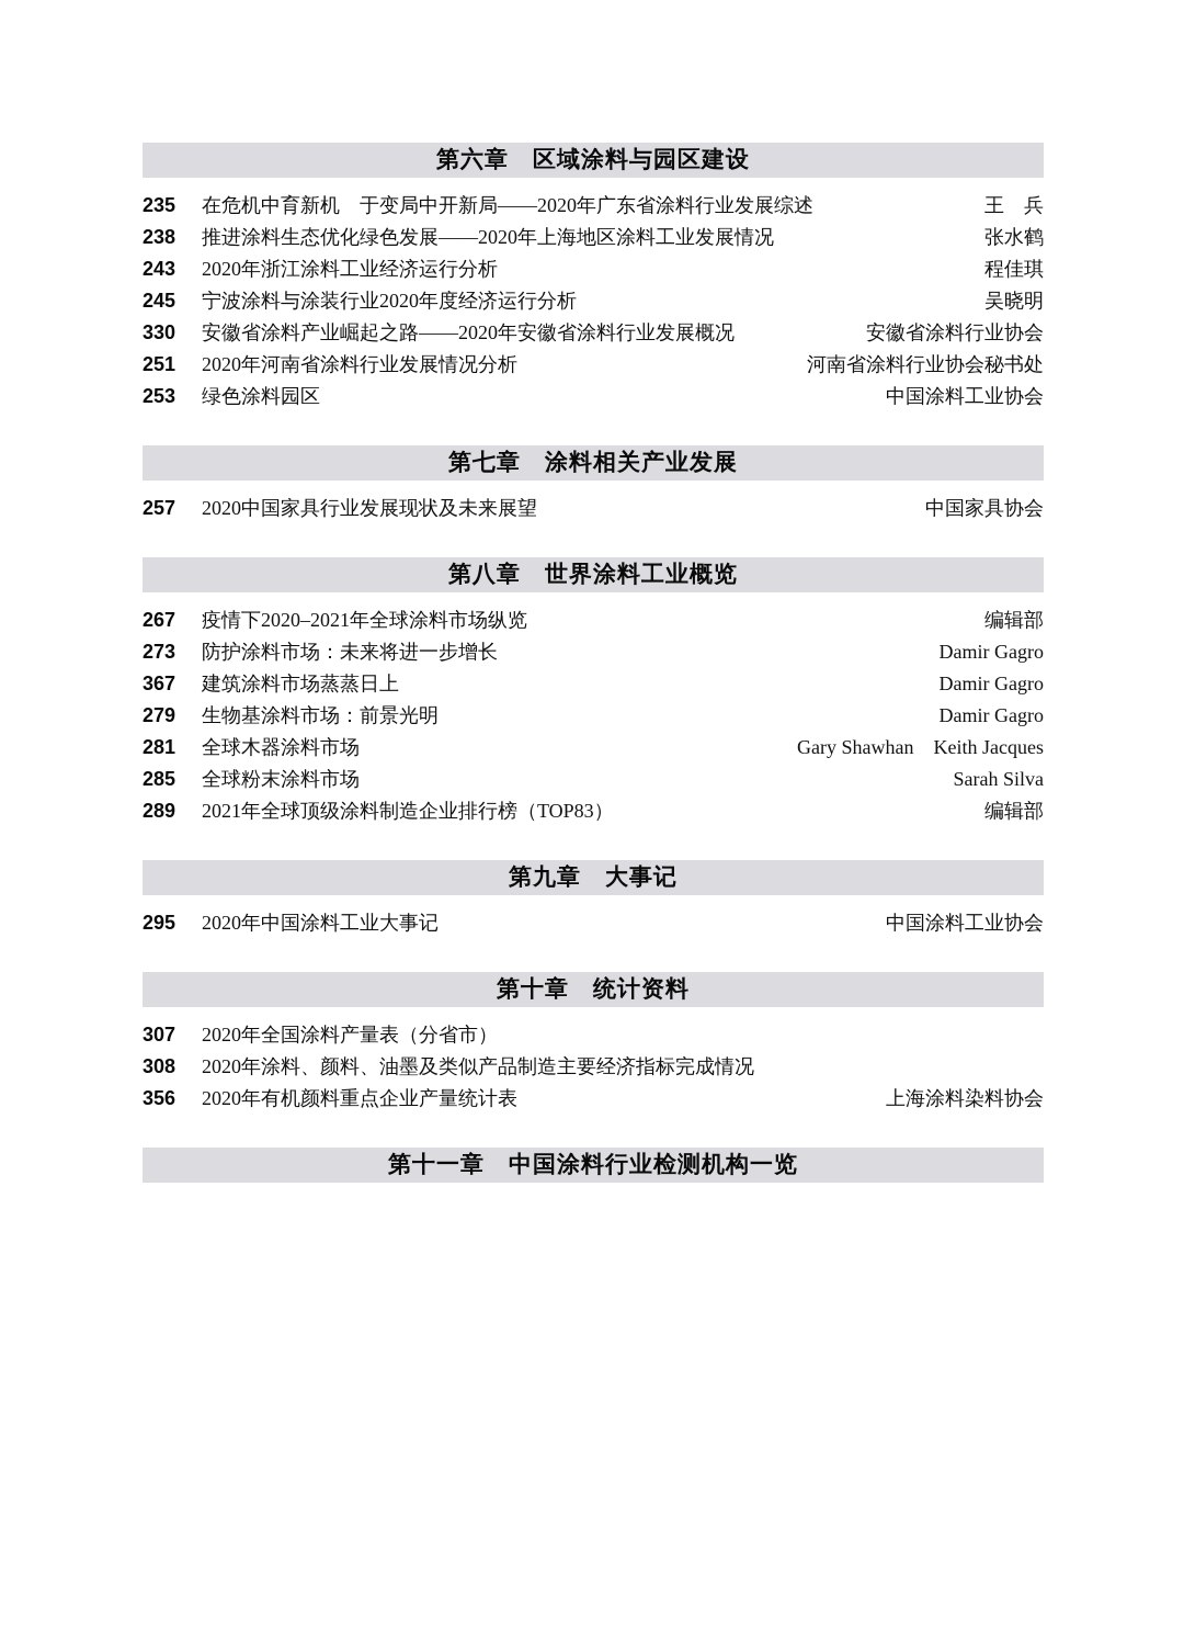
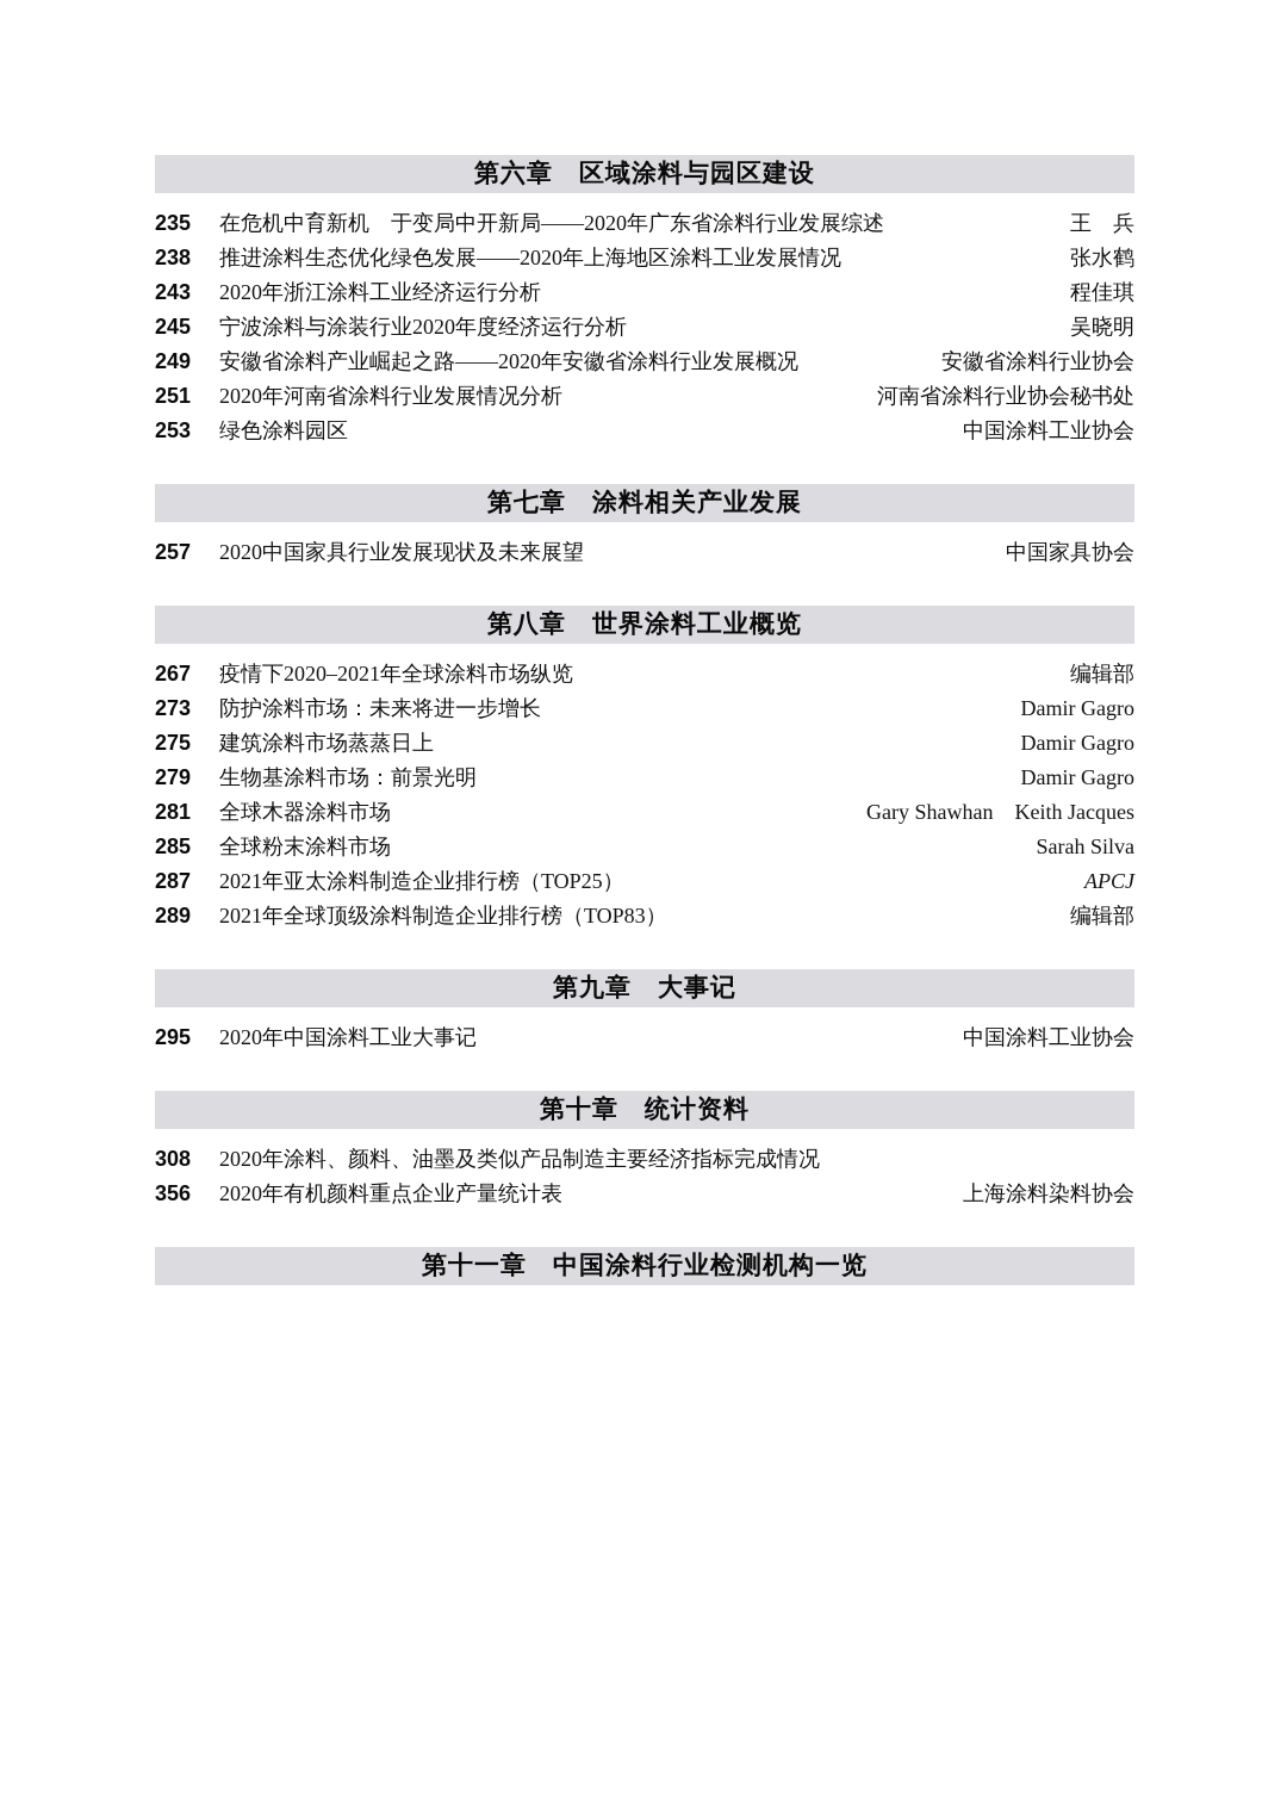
  第六章 区域涂料与园区建设
  235
  在危机中育新机 于变局中开新局——2020年广东省涂料行业发展综述
  王 兵
  238
  推进涂料生态优化绿色发展——2020年上海地区涂料工业发展情况
  张水鹤
  243
  2020年浙江涂料工业经济运行分析
  程佳琪
  245
  宁波涂料与涂装行业2020年度经济运行分析
  吴晓明
- 330
+ 249
  安徽省涂料产业崛起之路——2020年安徽省涂料行业发展概况
  安徽省涂料行业协会
  251
  2020年河南省涂料行业发展情况分析
  河南省涂料行业协会秘书处
  253
  绿色涂料园区
  中国涂料工业协会
  第七章 涂料相关产业发展
  257
  2020中国家具行业发展现状及未来展望
  中国家具协会
  第八章 世界涂料工业概览
  267
  疫情下2020–2021年全球涂料市场纵览
  编辑部
  273
  防护涂料市场：未来将进一步增长
  Damir Gagro
- 367
+ 275
  建筑涂料市场蒸蒸日上
  Damir Gagro
  279
  生物基涂料市场：前景光明
  Damir Gagro
  281
  全球木器涂料市场
  Gary Shawhan Keith Jacques
  285
  全球粉末涂料市场
  Sarah Silva
+ 287
+ 2021年亚太涂料制造企业排行榜（TOP25）
+ APCJ
  289
  2021年全球顶级涂料制造企业排行榜（TOP83）
  编辑部
  第九章 大事记
  295
  2020年中国涂料工业大事记
  中国涂料工业协会
  第十章 统计资料
- 307
- 2020年全国涂料产量表（分省市）
  308
  2020年涂料、颜料、油墨及类似产品制造主要经济指标完成情况
  356
  2020年有机颜料重点企业产量统计表
  上海涂料染料协会
  第十一章 中国涂料行业检测机构一览
